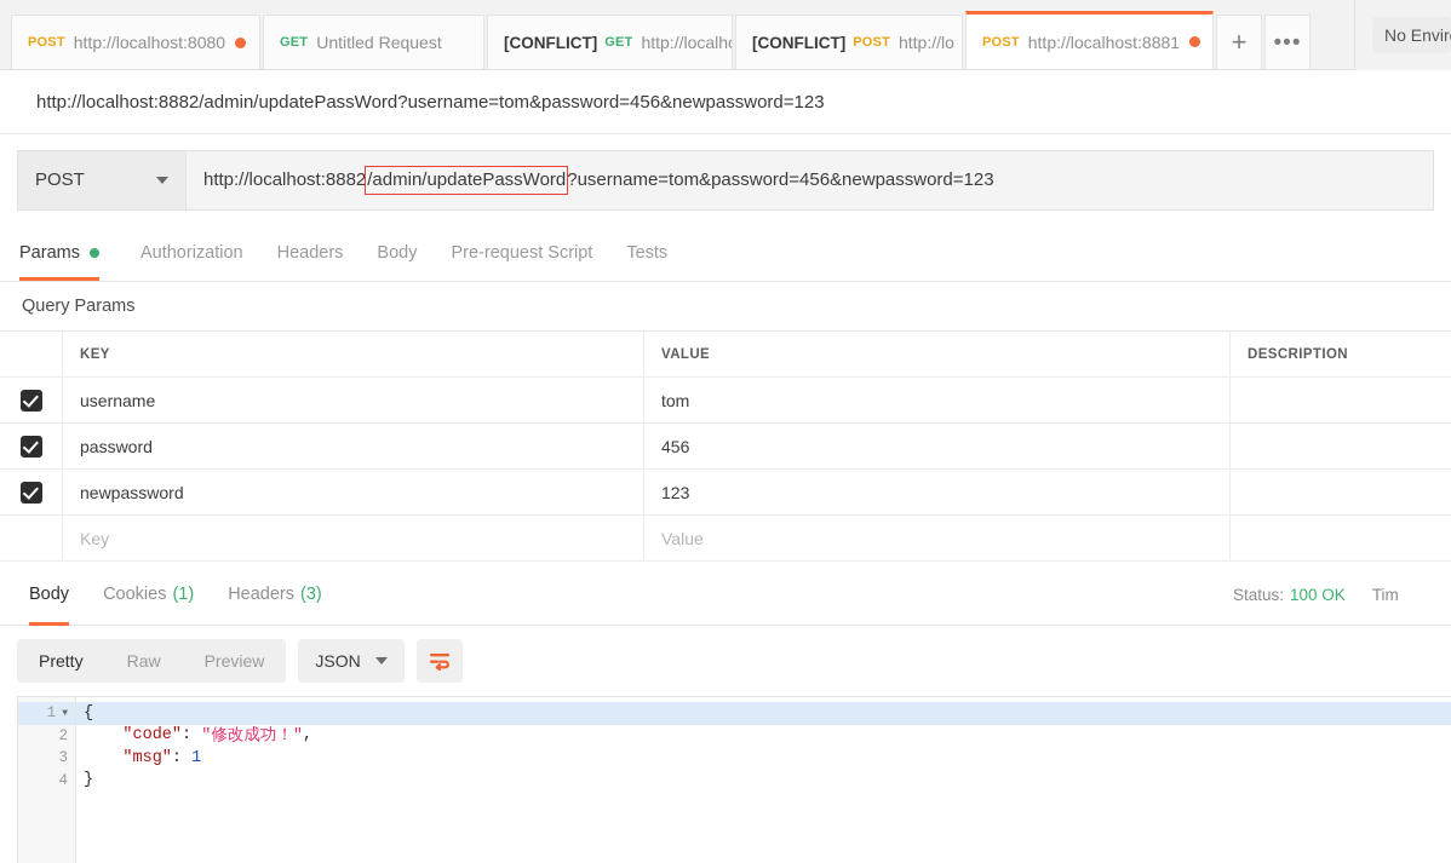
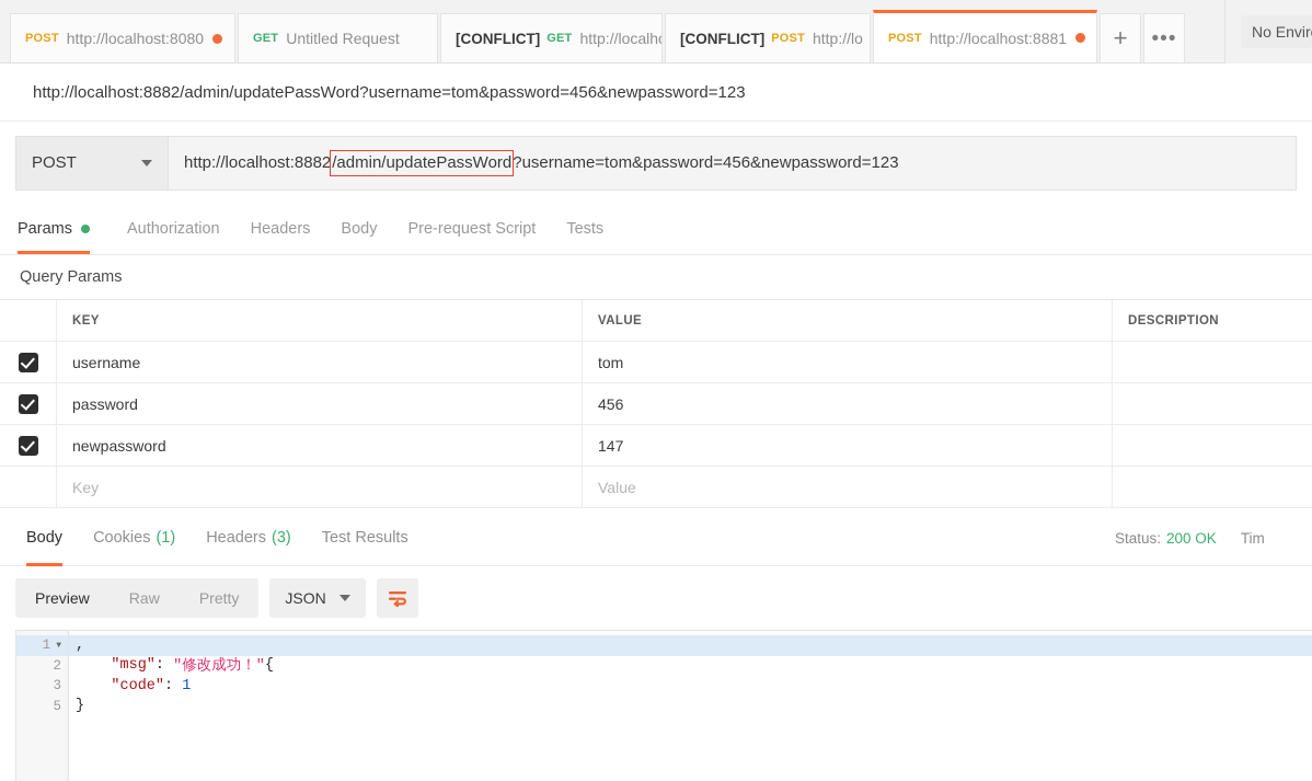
  POST
  http://localhost:8080
  GET
  Untitled Request
  [CONFLICT]
  GET
  http://localh
  [CONFLICT]
  POST
  http://lo
  POST
  http://localhost:8881
  +
  •••
  http://localhost:8882/admin/updatePassWord?username=tom&password=456&newpassword=123
  POST
  http://localhost:8882
  /admin/updatePassWord
  ?username=tom&password=456&newpassword=123
  Params
  Authorization
  Headers
  Body
  Pre-request Script
  Tests
  Query Params
  KEY
  VALUE
  DESCRIPTION
  username
  tom
  password
  456
  newpassword
- 123
+ 147
  Key
  Value
  Body
  Cookies
  (1)
  Headers
  (3)
+ Test Results
  Status:
- 100 OK
+ 200 OK
  Tim
- Pretty
+ Preview
  Raw
- Preview
+ Pretty
  JSON
  1
  ▼
  2
  3
- 4
+ 5
- {
+ ,
- "code"
+ "msg"
  :
  "修改成功！"
- ,
+ {
- "msg"
+ "code"
  :
  1
  }
